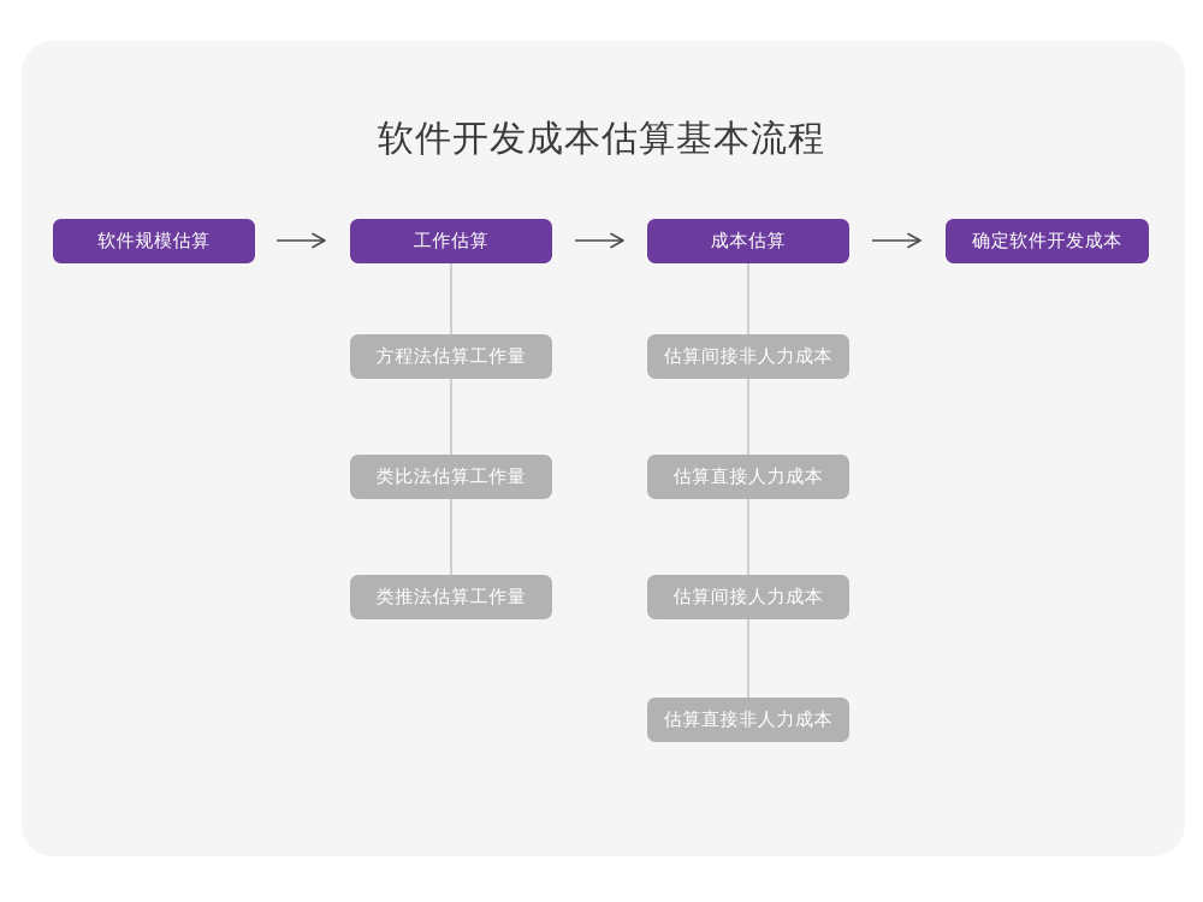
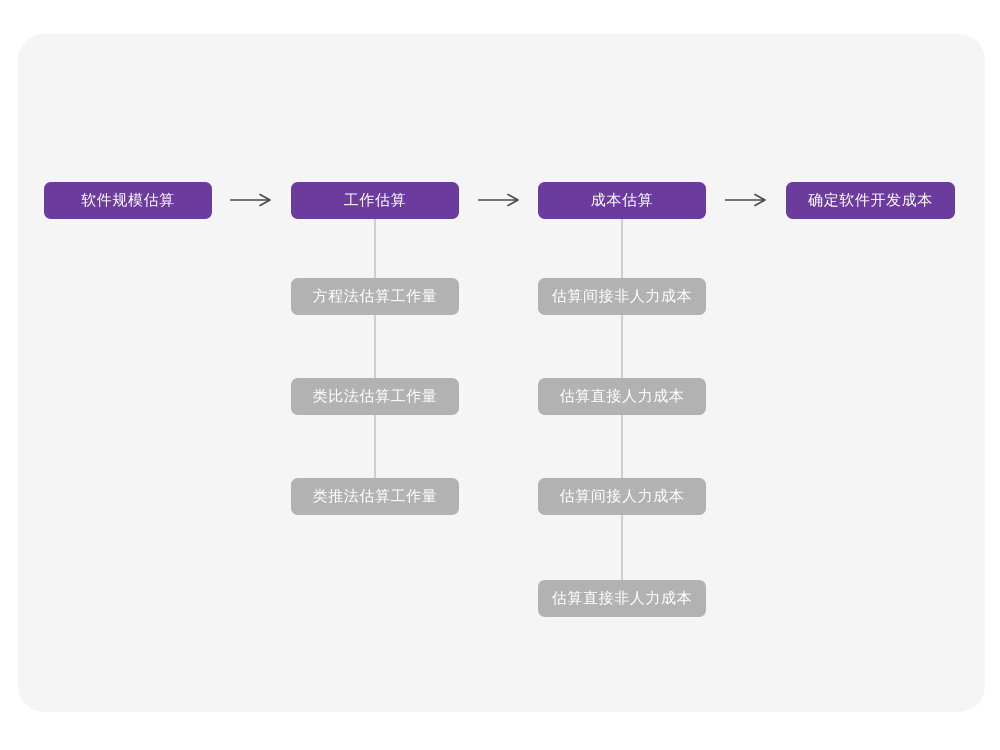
- 软件开发成本估算基本流程
  软件规模估算
  工作估算
  成本估算
  确定软件开发成本
  方程法估算工作量
  类比法估算工作量
  类推法估算工作量
  估算间接非人力成本
  估算直接人力成本
  估算间接人力成本
  估算直接非人力成本
